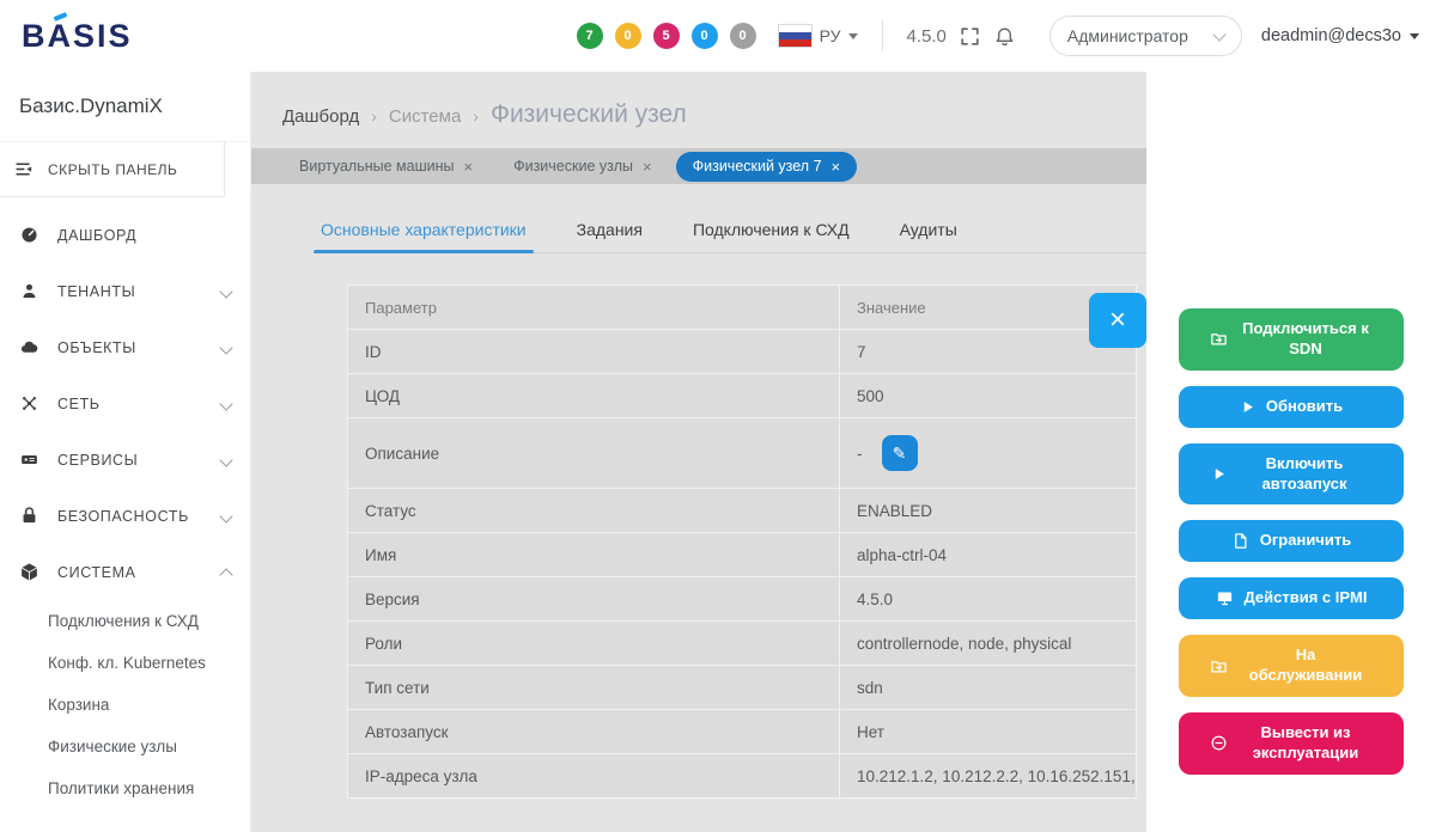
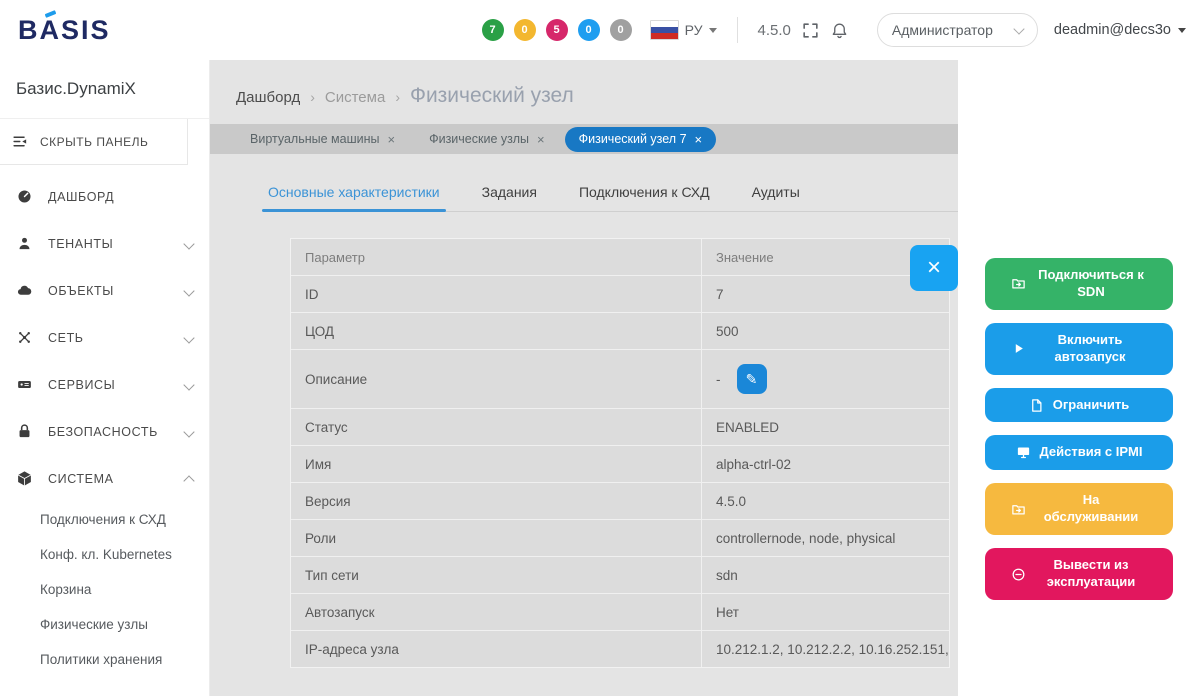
  B
  A
  SIS
  7
  0
  5
  0
  0
  РУ
  4.5.0
  Администратор
  deadmin@decs3o
  Базис.DynamiX
  СКРЫТЬ ПАНЕЛЬ
  ДАШБОРД
  ТЕНАНТЫ
  ОБЪЕКТЫ
  СЕТЬ
  СЕРВИСЫ
  БЕЗОПАСНОСТЬ
  СИСТЕМА
  Подключения к СХД
  Конф. кл. Kubernetes
  Корзина
  Физические узлы
  Политики хранения
  Дашборд
  ›
  Система
  ›
  Физический узел
  Виртуальные машины
  ×
  Физические узлы
  ×
  Физический узел 7
  ×
  Основные характеристики
  Задания
  Подключения к СХД
  Аудиты
  Параметр
  Значение
  ID
  7
  ЦОД
  500
  Описание
  -
  ✎
  Статус
  ENABLED
  Имя
- alpha-ctrl-04
+ alpha-ctrl-02
  Версия
  4.5.0
  Роли
  controllernode, node, physical
  Тип сети
  sdn
  Автозапуск
  Нет
  IP-адреса узла
  10.212.1.2, 10.212.2.2, 10.16.252.151,
  ×
  Подключиться к SDN
- Обновить
  Включить автозапуск
  Ограничить
  Действия с IPMI
  На обслуживании
  Вывести из эксплуатации
